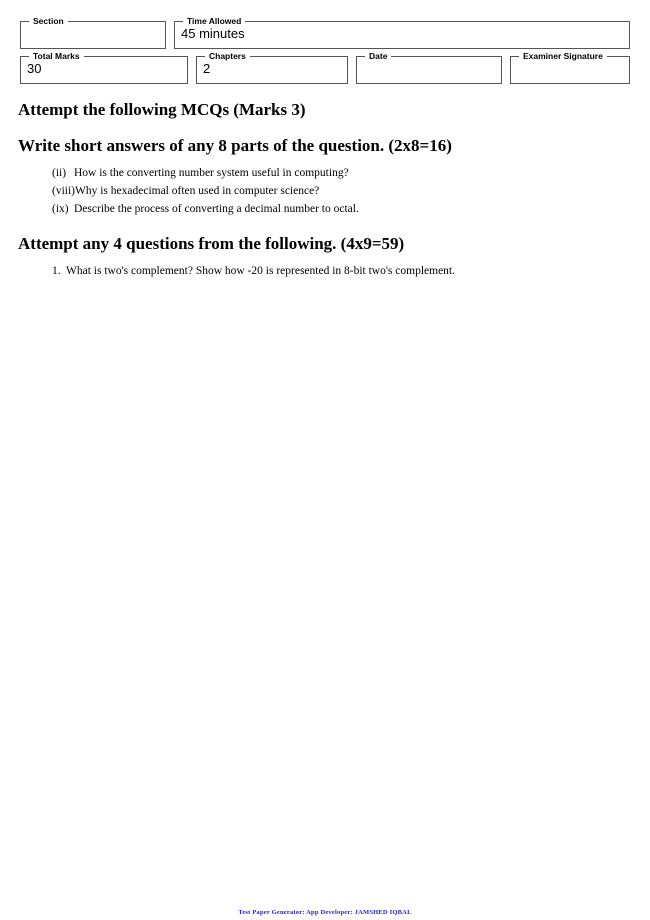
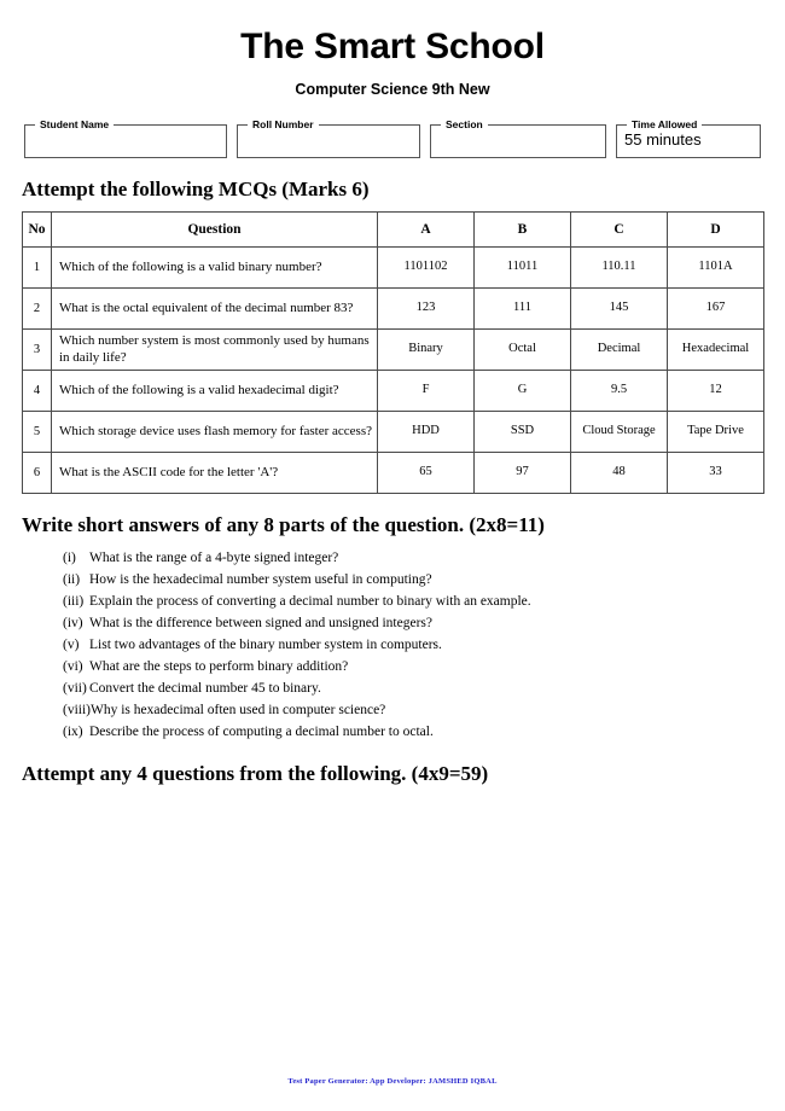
+ The Smart School
+ Computer Science 9th New
+ Student Name
+ Roll Number
  Section
  Time Allowed
- 45 minutes
+ 55 minutes
- Total Marks
- 30
- Chapters
- 2
- Date
- Examiner Signature
- Attempt the following MCQs (Marks 3)
+ Attempt the following MCQs (Marks 6)
+ No	Question	A	B	C	D
+ 1	Which of the following is a valid binary number?	1101102	11011	110.11	1101A
+ 2	What is the octal equivalent of the decimal number 83?	123	111	145	167
+ 3	Which number system is most commonly used by humans in daily life?	Binary	Octal	Decimal	Hexadecimal
+ 4	Which of the following is a valid hexadecimal digit?	F	G	9.5	12
+ 5	Which storage device uses flash memory for faster access?	HDD	SSD	Cloud Storage	Tape Drive
+ 6	What is the ASCII code for the letter 'A'?	65	97	48	33
- Write short answers of any 8 parts of the question. (2x8=16)
+ Write short answers of any 8 parts of the question. (2x8=11)
+ (i) What is the range of a 4-byte signed integer?
- (ii) How is the converting number system useful in computing?
+ (ii) How is the hexadecimal number system useful in computing?
+ (iii) Explain the process of converting a decimal number to binary with an example.
+ (iv) What is the difference between signed and unsigned integers?
+ (v) List two advantages of the binary number system in computers.
+ (vi) What are the steps to perform binary addition?
+ (vii) Convert the decimal number 45 to binary.
  (viii)Why is hexadecimal often used in computer science?
- (ix) Describe the process of converting a decimal number to octal.
+ (ix) Describe the process of computing a decimal number to octal.
  Attempt any 4 questions from the following. (4x9=59)
- 1. What is two's complement? Show how -20 is represented in 8-bit two's complement.
